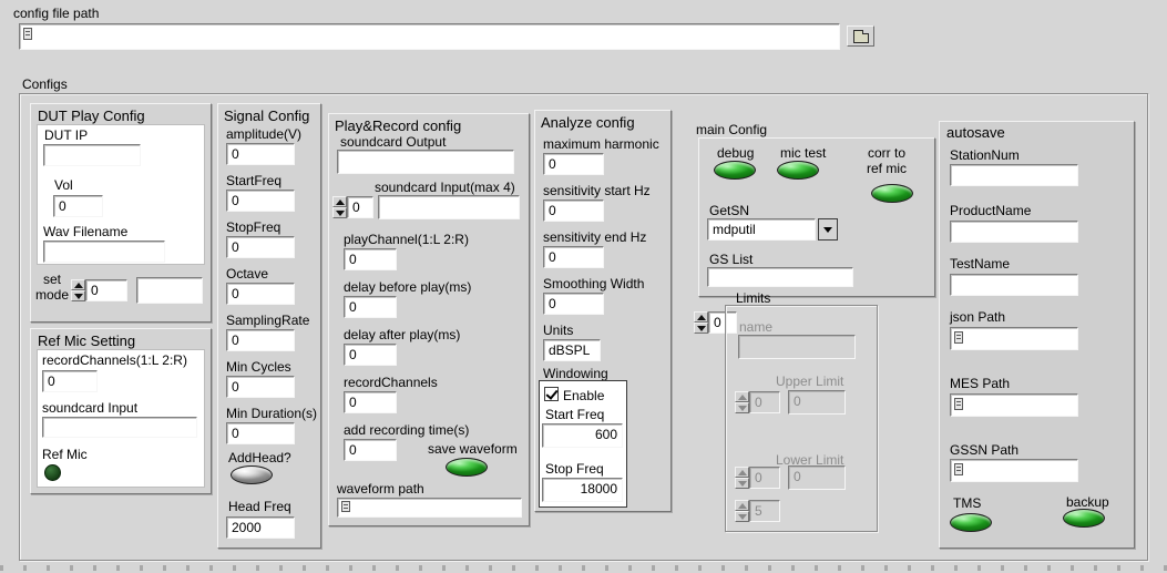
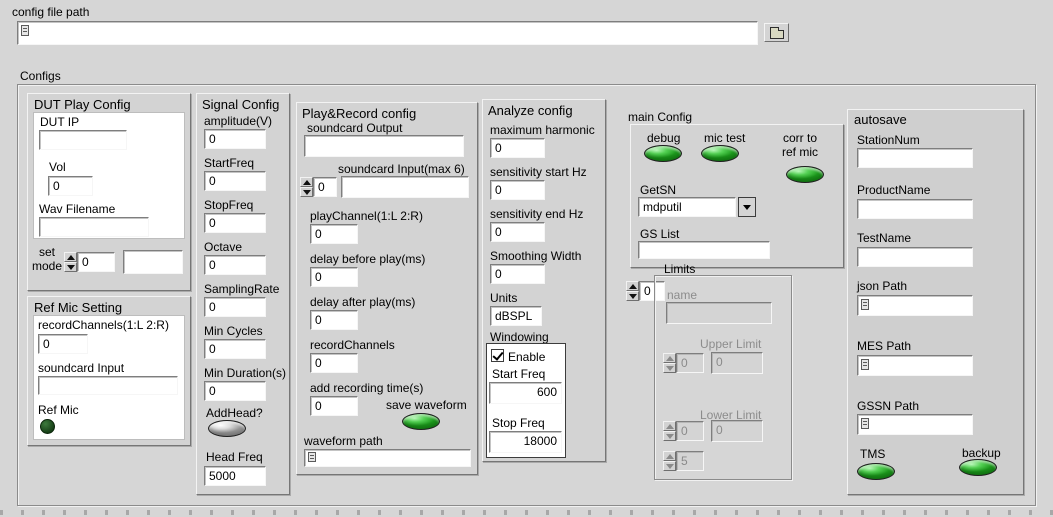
  config file path
  Configs
  DUT Play Config
  DUT IP
  Vol
  0
  Wav Filename
  set
  mode
  0
  Ref Mic Setting
  recordChannels(1:L 2:R)
  0
  soundcard Input
  Ref Mic
  Signal Config
  amplitude(V)
  0
  StartFreq
  0
  StopFreq
  0
  Octave
  0
  SamplingRate
  0
  Min Cycles
  0
  Min Duration(s)
  0
  AddHead?
  Head Freq
- 2000
+ 5000
  Play&Record config
  soundcard Output
- soundcard Input(max 4)
+ soundcard Input(max 6)
  0
  playChannel(1:L 2:R)
  0
  delay before play(ms)
  0
  delay after play(ms)
  0
  recordChannels
  0
  add recording time(s)
  0
  save waveform
  waveform path
  Analyze config
  maximum harmonic
  0
  sensitivity start Hz
  0
  sensitivity end Hz
  0
  Smoothing Width
  0
  Units
  dBSPL
  Windowing
  Enable
  Start Freq
  600
  Stop Freq
  18000
  main Config
  debug
  mic test
  corr to
  ref mic
  GetSN
  mdputil
  GS List
  Limits
  0
  name
  Upper Limit
  0
  0
  Lower Limit
  0
  0
  5
  autosave
  StationNum
  ProductName
  TestName
  json Path
  MES Path
  GSSN Path
  TMS
  backup
